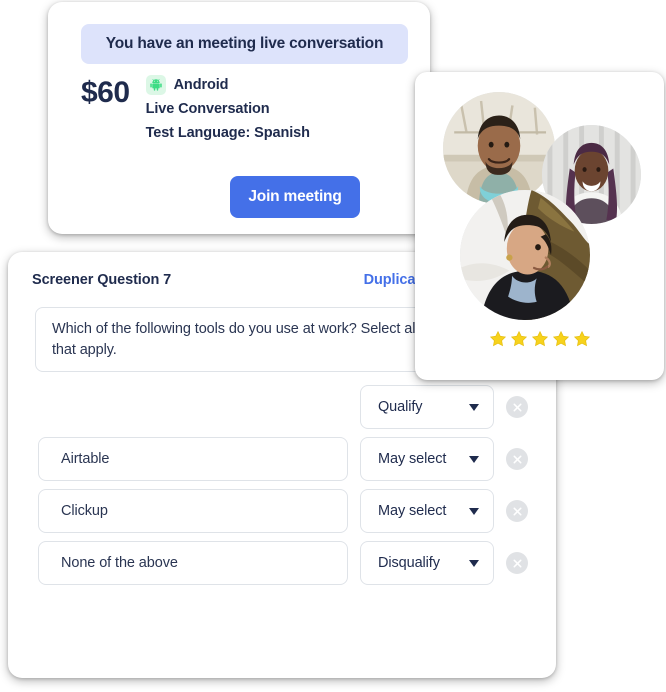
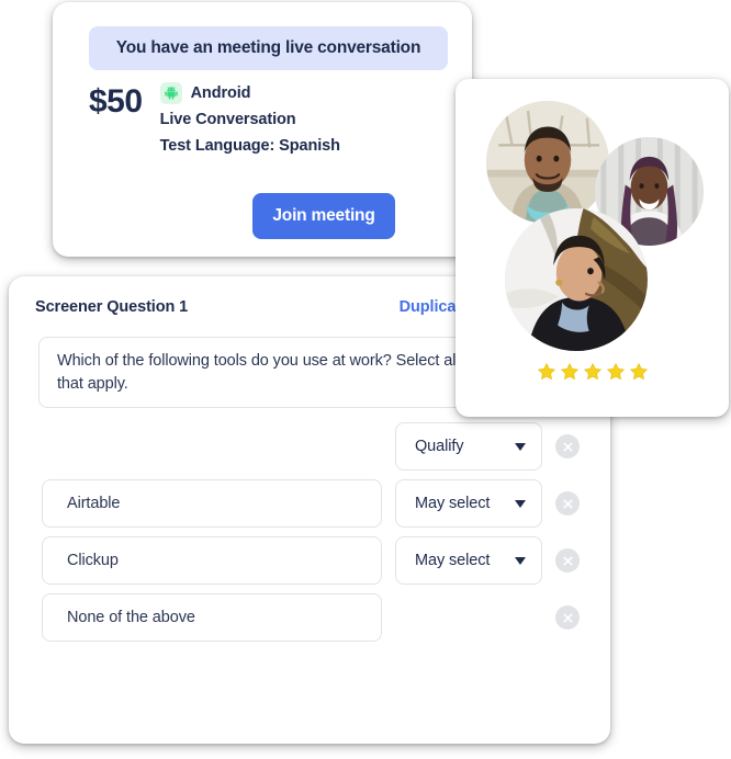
  You have an meeting live conversation
- $60
+ $50
  Android
  Live Conversation
  Test Language: Spanish
  Join meeting
- Screener Question 7
+ Screener Question 1
  Duplica
  Which of the following tools do you use at work? Select al that apply.
  Qualify
  Airtable
  May select
  Clickup
  May select
  None of the above
- Disqualify
